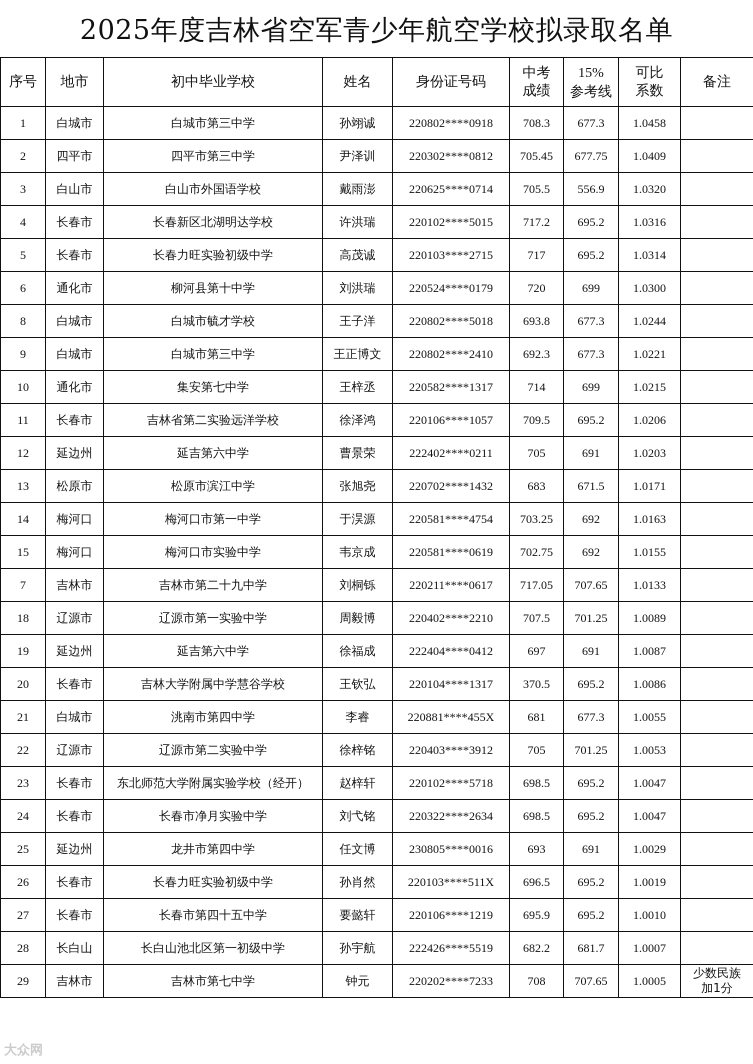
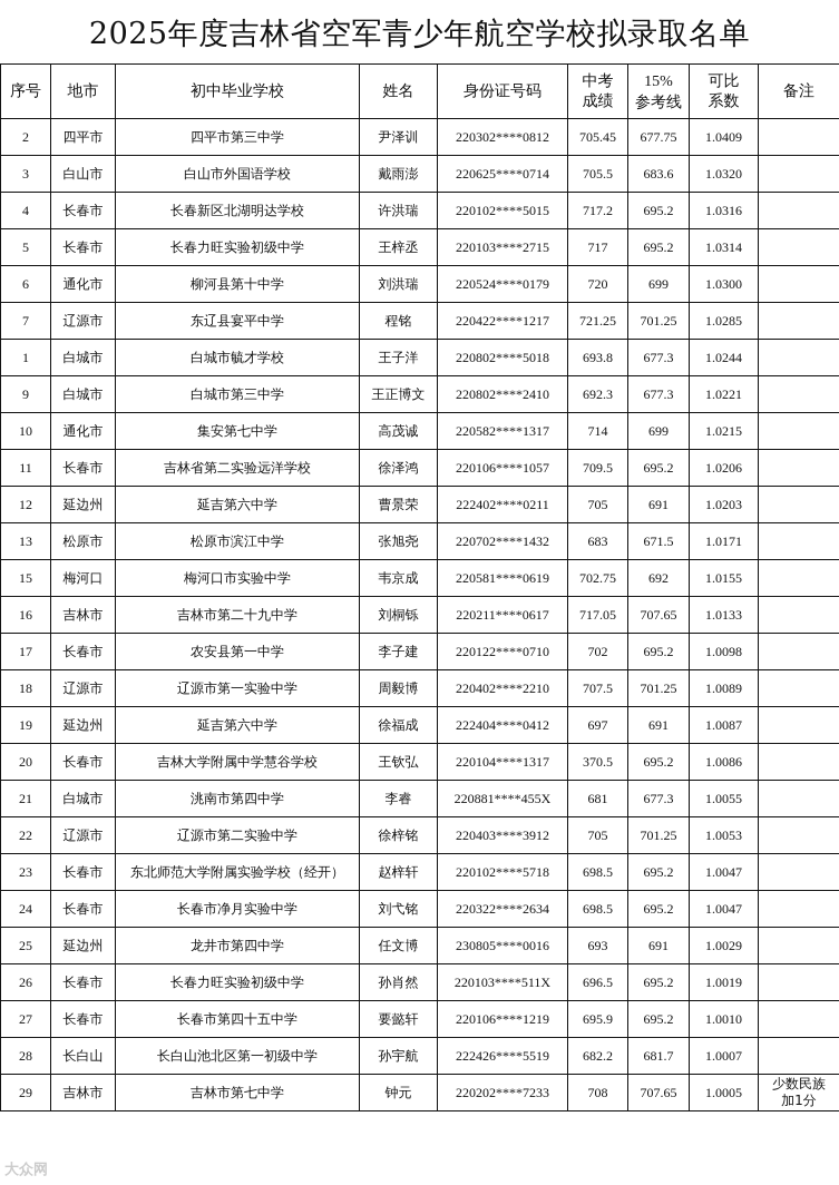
  2025年度吉林省空军青少年航空学校拟录取名单
  序号	地市	初中毕业学校	姓名	身份证号码	中考成绩	15%参考线	可比系数	备注
- 1	白城市	白城市第三中学	孙翊诚	220802****0918	708.3	677.3	1.0458
  2	四平市	四平市第三中学	尹泽训	220302****0812	705.45	677.75	1.0409
- 3	白山市	白山市外国语学校	戴雨澎	220625****0714	705.5	556.9	1.0320
+ 3	白山市	白山市外国语学校	戴雨澎	220625****0714	705.5	683.6	1.0320
  4	长春市	长春新区北湖明达学校	许洪瑞	220102****5015	717.2	695.2	1.0316
- 5	长春市	长春力旺实验初级中学	高茂诚	220103****2715	717	695.2	1.0314
+ 5	长春市	长春力旺实验初级中学	王梓丞	220103****2715	717	695.2	1.0314
  6	通化市	柳河县第十中学	刘洪瑞	220524****0179	720	699	1.0300
+ 7	辽源市	东辽县宴平中学	程铭	220422****1217	721.25	701.25	1.0285
- 8	白城市	白城市毓才学校	王子洋	220802****5018	693.8	677.3	1.0244
+ 1	白城市	白城市毓才学校	王子洋	220802****5018	693.8	677.3	1.0244
  9	白城市	白城市第三中学	王正博文	220802****2410	692.3	677.3	1.0221
- 10	通化市	集安第七中学	王梓丞	220582****1317	714	699	1.0215
+ 10	通化市	集安第七中学	高茂诚	220582****1317	714	699	1.0215
  11	长春市	吉林省第二实验远洋学校	徐泽鸿	220106****1057	709.5	695.2	1.0206
  12	延边州	延吉第六中学	曹景荣	222402****0211	705	691	1.0203
  13	松原市	松原市滨江中学	张旭尧	220702****1432	683	671.5	1.0171
- 14	梅河口	梅河口市第一中学	于淏源	220581****4754	703.25	692	1.0163
  15	梅河口	梅河口市实验中学	韦京成	220581****0619	702.75	692	1.0155
- 7	吉林市	吉林市第二十九中学	刘桐铄	220211****0617	717.05	707.65	1.0133
+ 16	吉林市	吉林市第二十九中学	刘桐铄	220211****0617	717.05	707.65	1.0133
+ 17	长春市	农安县第一中学	李子建	220122****0710	702	695.2	1.0098
  18	辽源市	辽源市第一实验中学	周毅博	220402****2210	707.5	701.25	1.0089
  19	延边州	延吉第六中学	徐福成	222404****0412	697	691	1.0087
  20	长春市	吉林大学附属中学慧谷学校	王钦弘	220104****1317	370.5	695.2	1.0086
  21	白城市	洮南市第四中学	李睿	220881****455X	681	677.3	1.0055
  22	辽源市	辽源市第二实验中学	徐梓铭	220403****3912	705	701.25	1.0053
  23	长春市	东北师范大学附属实验学校（经开）	赵梓轩	220102****5718	698.5	695.2	1.0047
  24	长春市	长春市净月实验中学	刘弋铭	220322****2634	698.5	695.2	1.0047
  25	延边州	龙井市第四中学	任文博	230805****0016	693	691	1.0029
  26	长春市	长春力旺实验初级中学	孙肖然	220103****511X	696.5	695.2	1.0019
  27	长春市	长春市第四十五中学	要懿轩	220106****1219	695.9	695.2	1.0010
  28	长白山	长白山池北区第一初级中学	孙宇航	222426****5519	682.2	681.7	1.0007
  29	吉林市	吉林市第七中学	钟元	220202****7233	708	707.65	1.0005	少数民族加1分
  大众网
